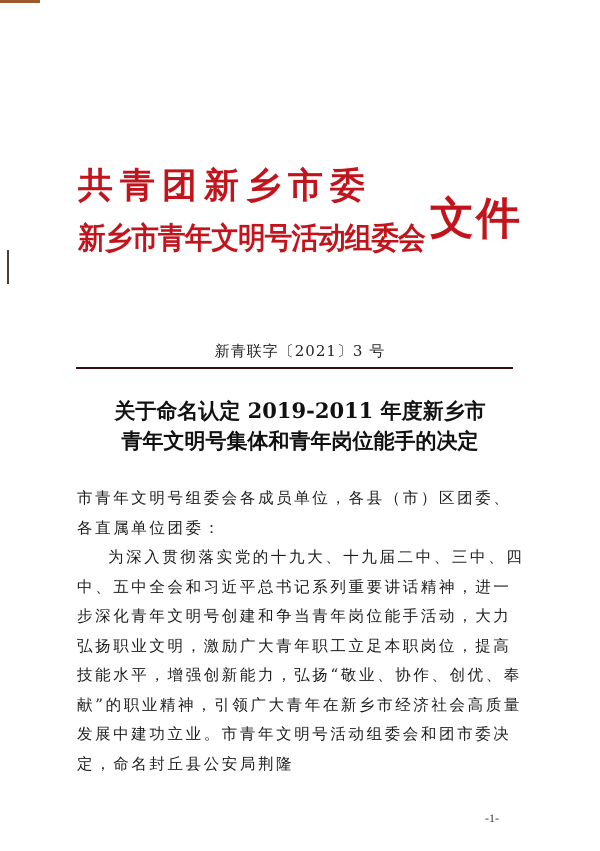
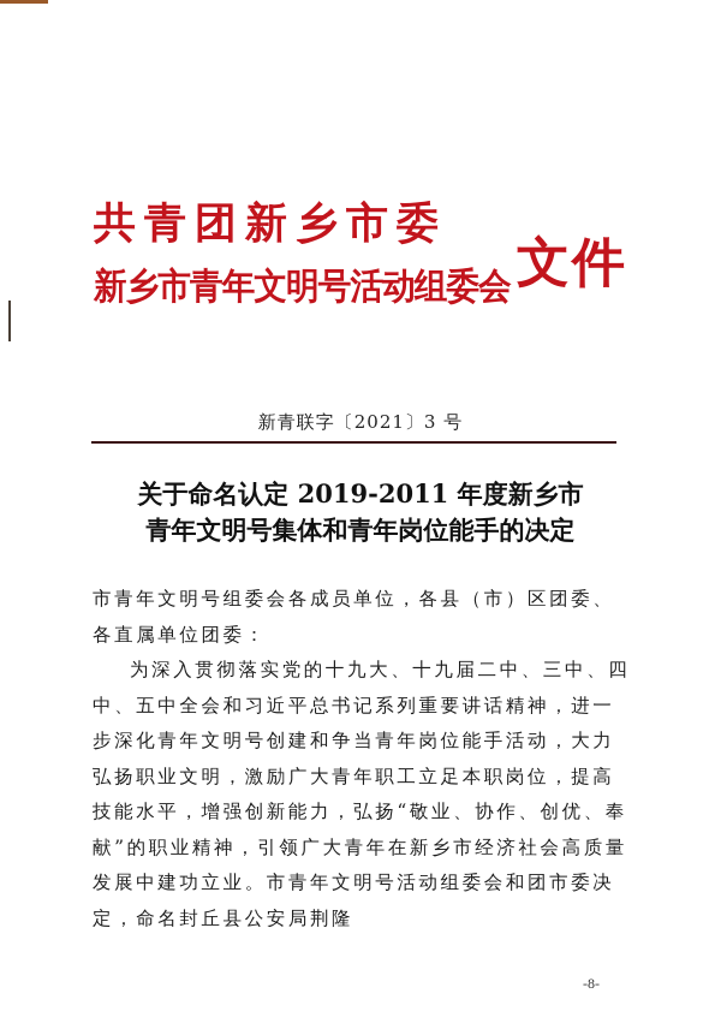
  共青团新乡市委
  新乡市青年文明号活动组委会
  文件
  新青联字〔2021〕3 号
  关于命名认定 2019-2011 年度新乡市
  青年文明号集体和青年岗位能手的决定
  市青年文明号组委会各成员单位，各县（市）区团委、各直属单位团委：
  为深入贯彻落实党的十九大、十九届二中、三中、四中、五中全会和习近平总书记系列重要讲话精神，进一步深化青年文明号创建和争当青年岗位能手活动，大力弘扬职业文明，激励广大青年职工立足本职岗位，提高技能水平，增强创新能力，弘扬“敬业、协作、创优、奉献”的职业精神，引领广大青年在新乡市经济社会高质量发展中建功立业。市青年文明号活动组委会和团市委决定，命名封丘县公安局荆隆
- -1-
+ -8-
